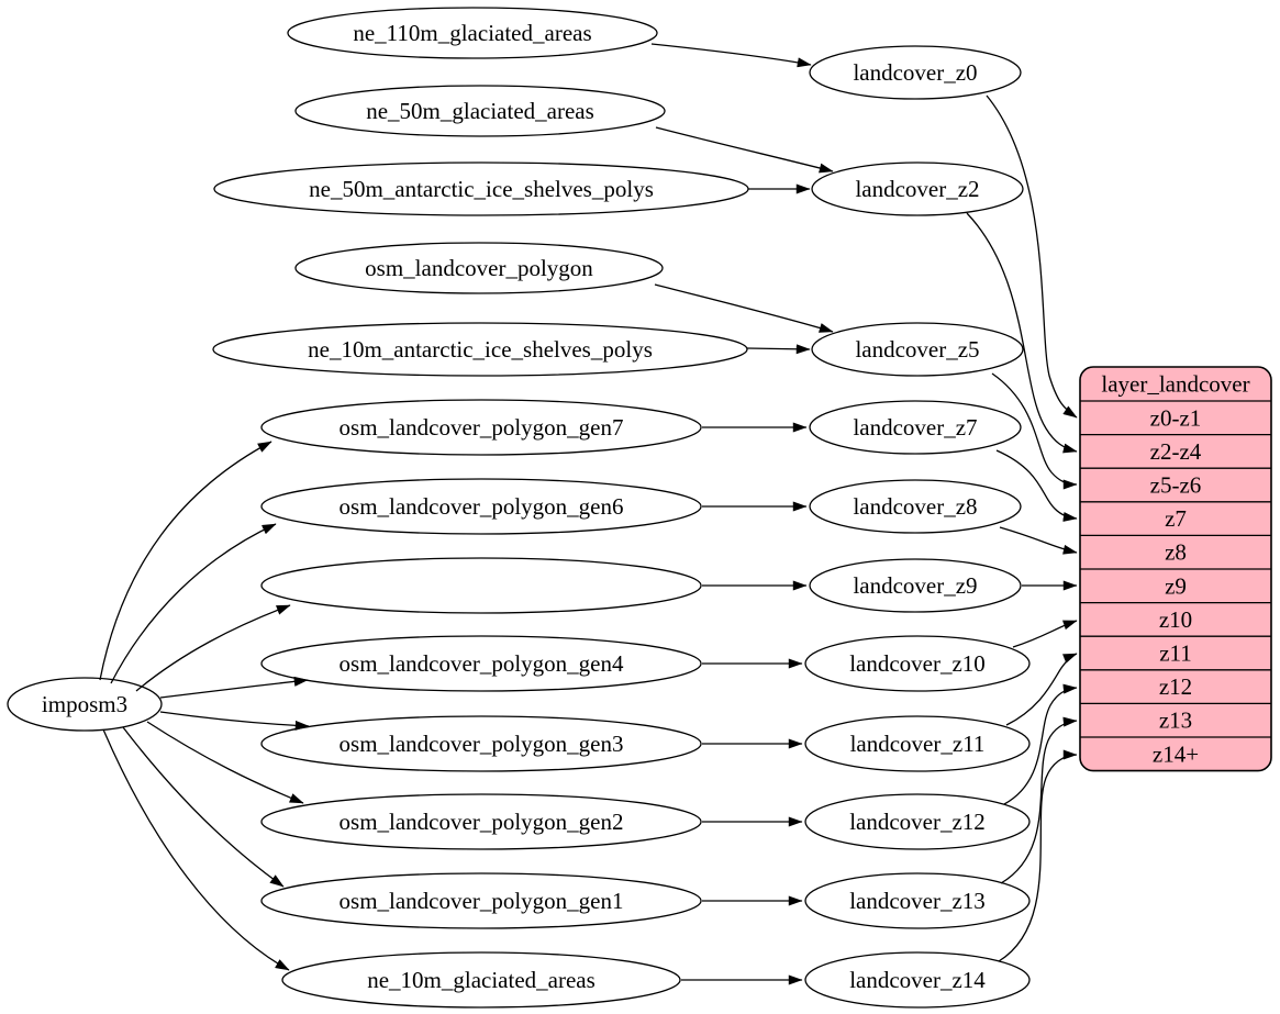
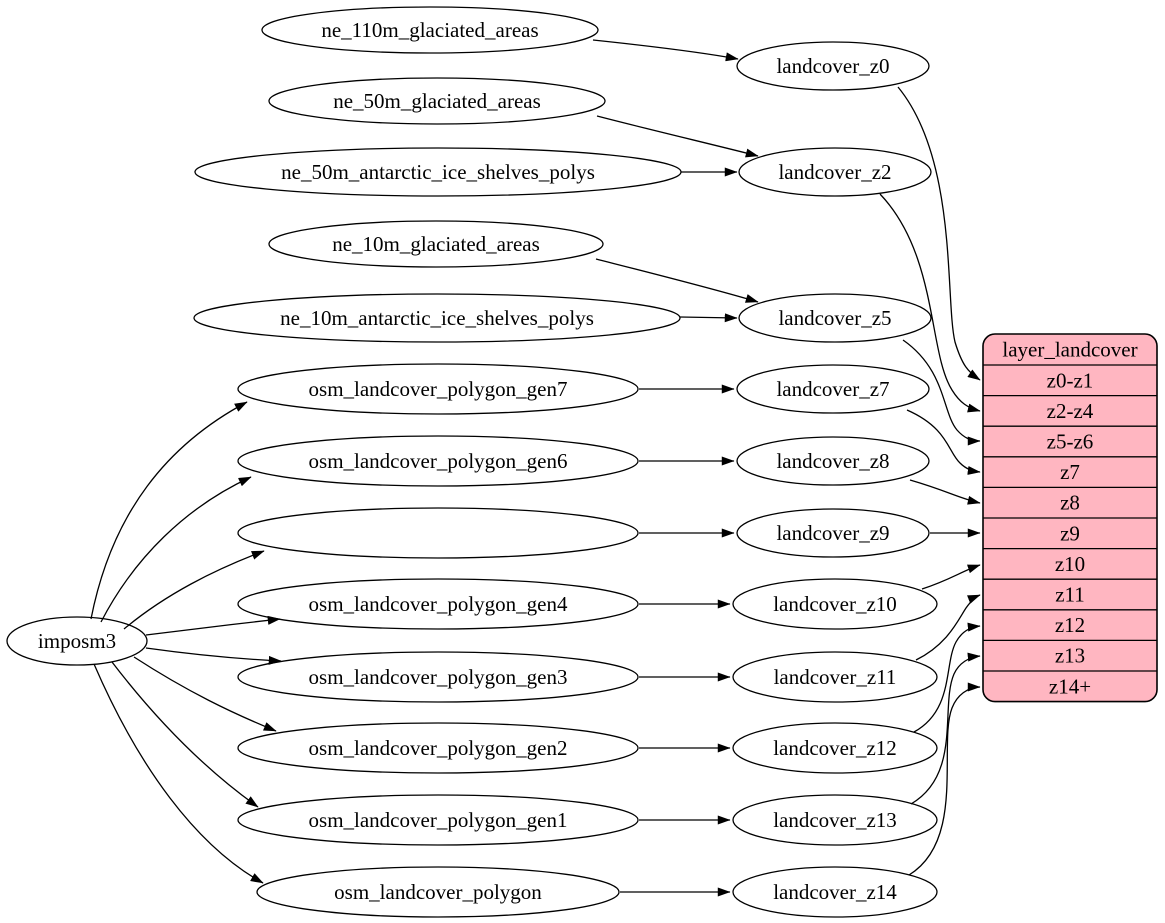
  imposm3
  ne_110m_glaciated_areas
  ne_50m_glaciated_areas
  ne_50m_antarctic_ice_shelves_polys
- osm_landcover_polygon
+ ne_10m_glaciated_areas
  ne_10m_antarctic_ice_shelves_polys
  osm_landcover_polygon_gen7
  osm_landcover_polygon_gen6
  osm_landcover_polygon_gen4
  osm_landcover_polygon_gen3
  osm_landcover_polygon_gen2
  osm_landcover_polygon_gen1
- ne_10m_glaciated_areas
+ osm_landcover_polygon
  landcover_z0
  landcover_z2
  landcover_z5
  landcover_z7
  landcover_z8
  landcover_z9
  landcover_z10
  landcover_z11
  landcover_z12
  landcover_z13
  landcover_z14
  layer_landcover
  z0-z1
  z2-z4
  z5-z6
  z7
  z8
  z9
  z10
  z11
  z12
  z13
  z14+
